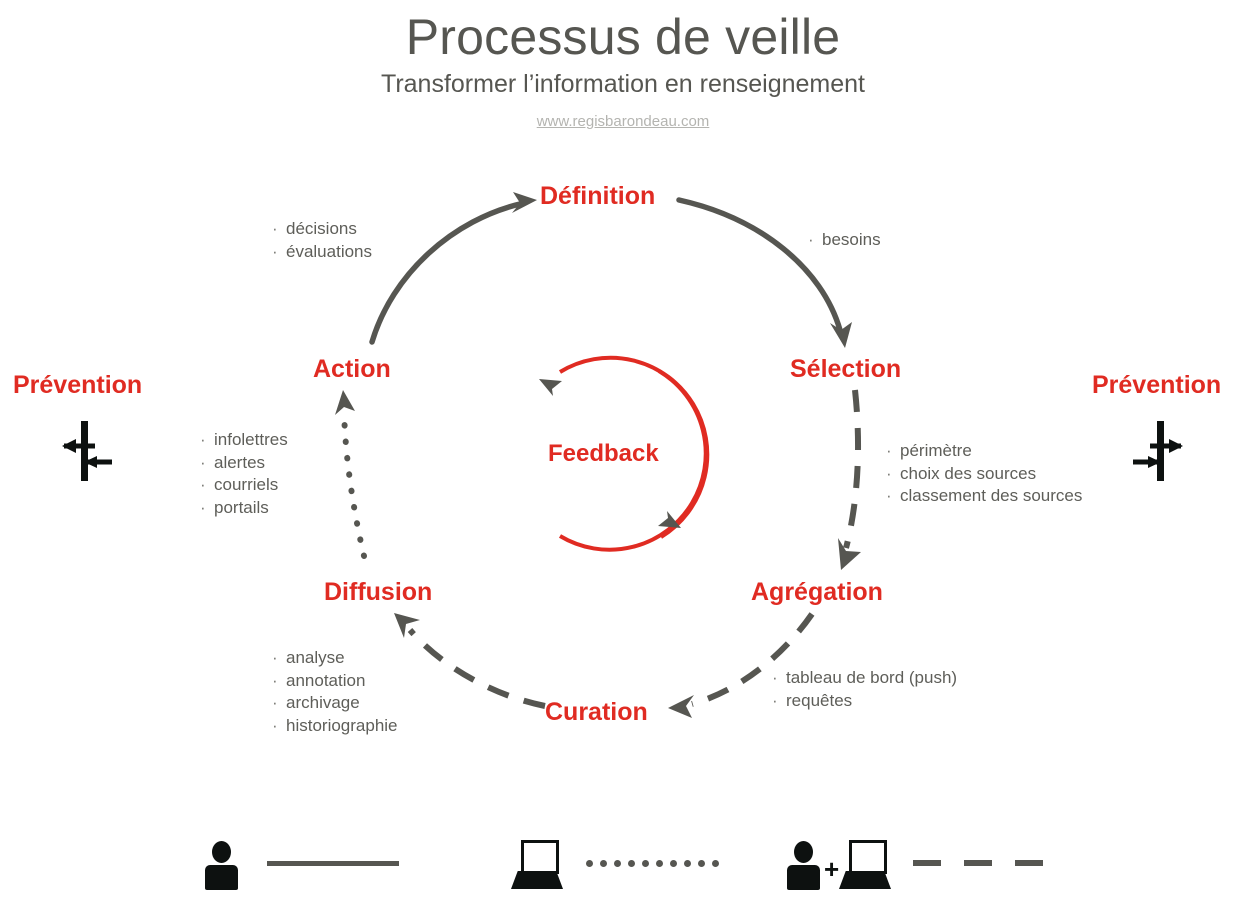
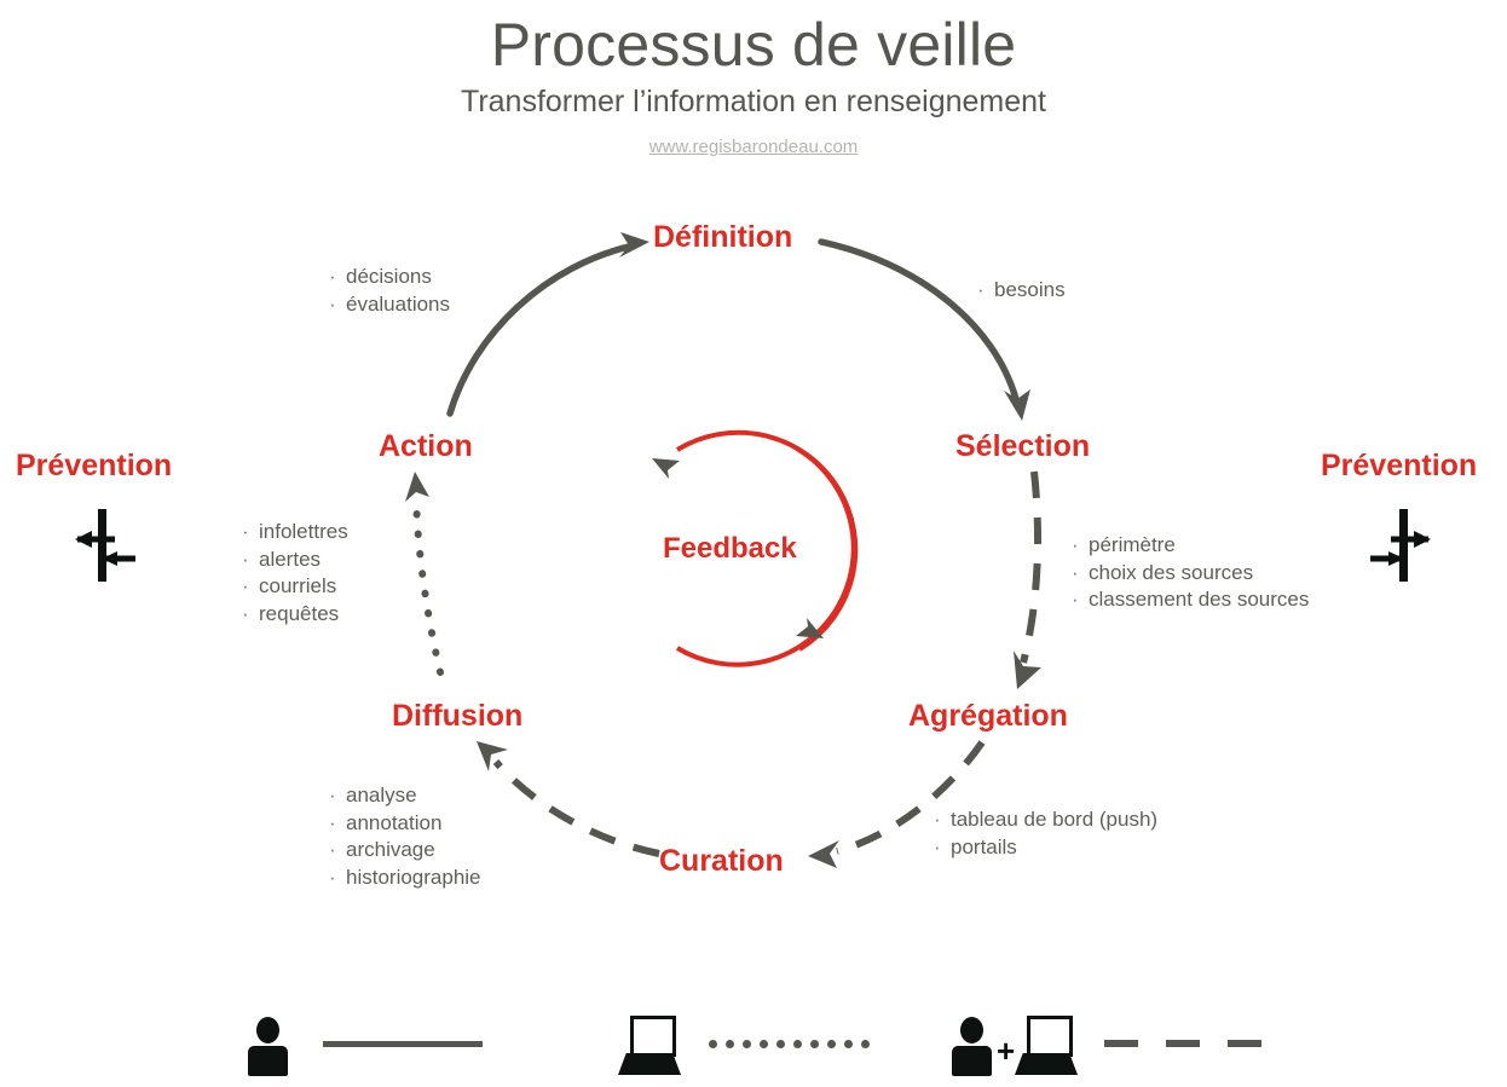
  Processus de veille
  Transformer l’information en renseignement
  www.regisbarondeau.com
  Définition
  Sélection
  Agrégation
  Curation
  Diffusion
  Action
  Feedback
  · décisions
  · évaluations
  · besoins
  · périmètre
  · choix des sources
  · classement des sources
  · tableau de bord (push)
- · requêtes
+ · portails
  · analyse
  · annotation
  · archivage
  · historiographie
  · infolettres
  · alertes
  · courriels
- · portails
+ · requêtes
  Prévention
  Prévention
  +
